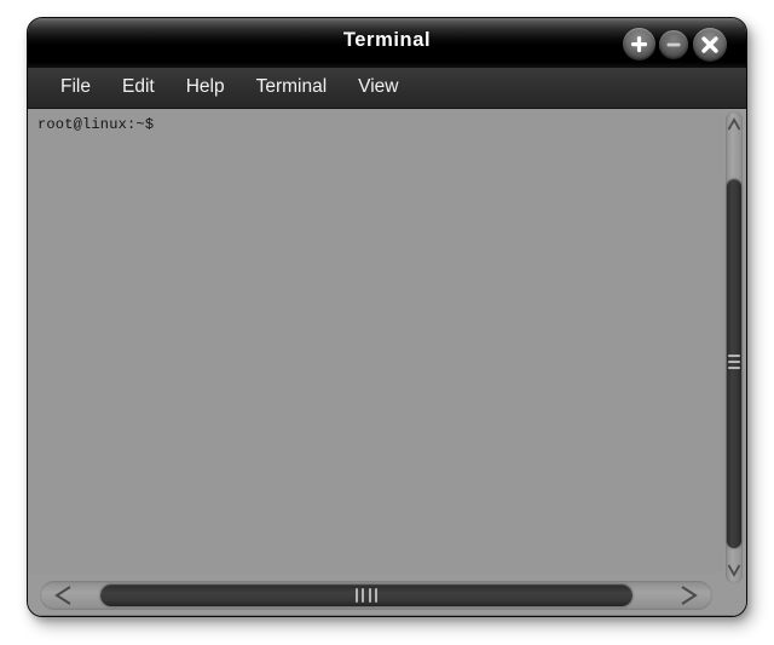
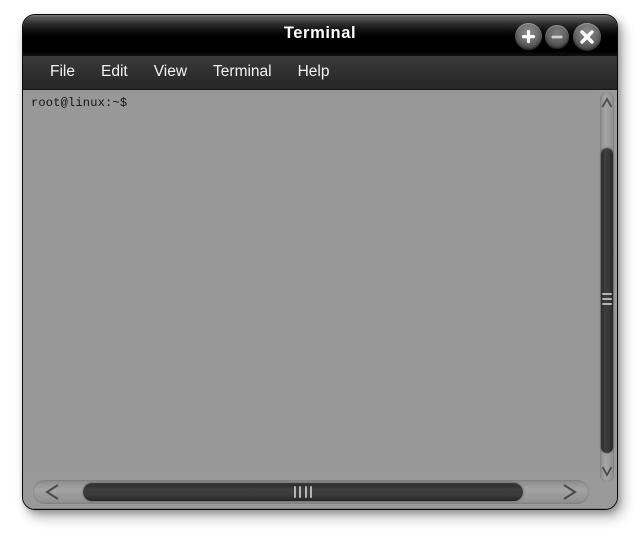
  Terminal
  File
  Edit
- Help
+ View
  Terminal
- View
+ Help
  root@linux:~$
